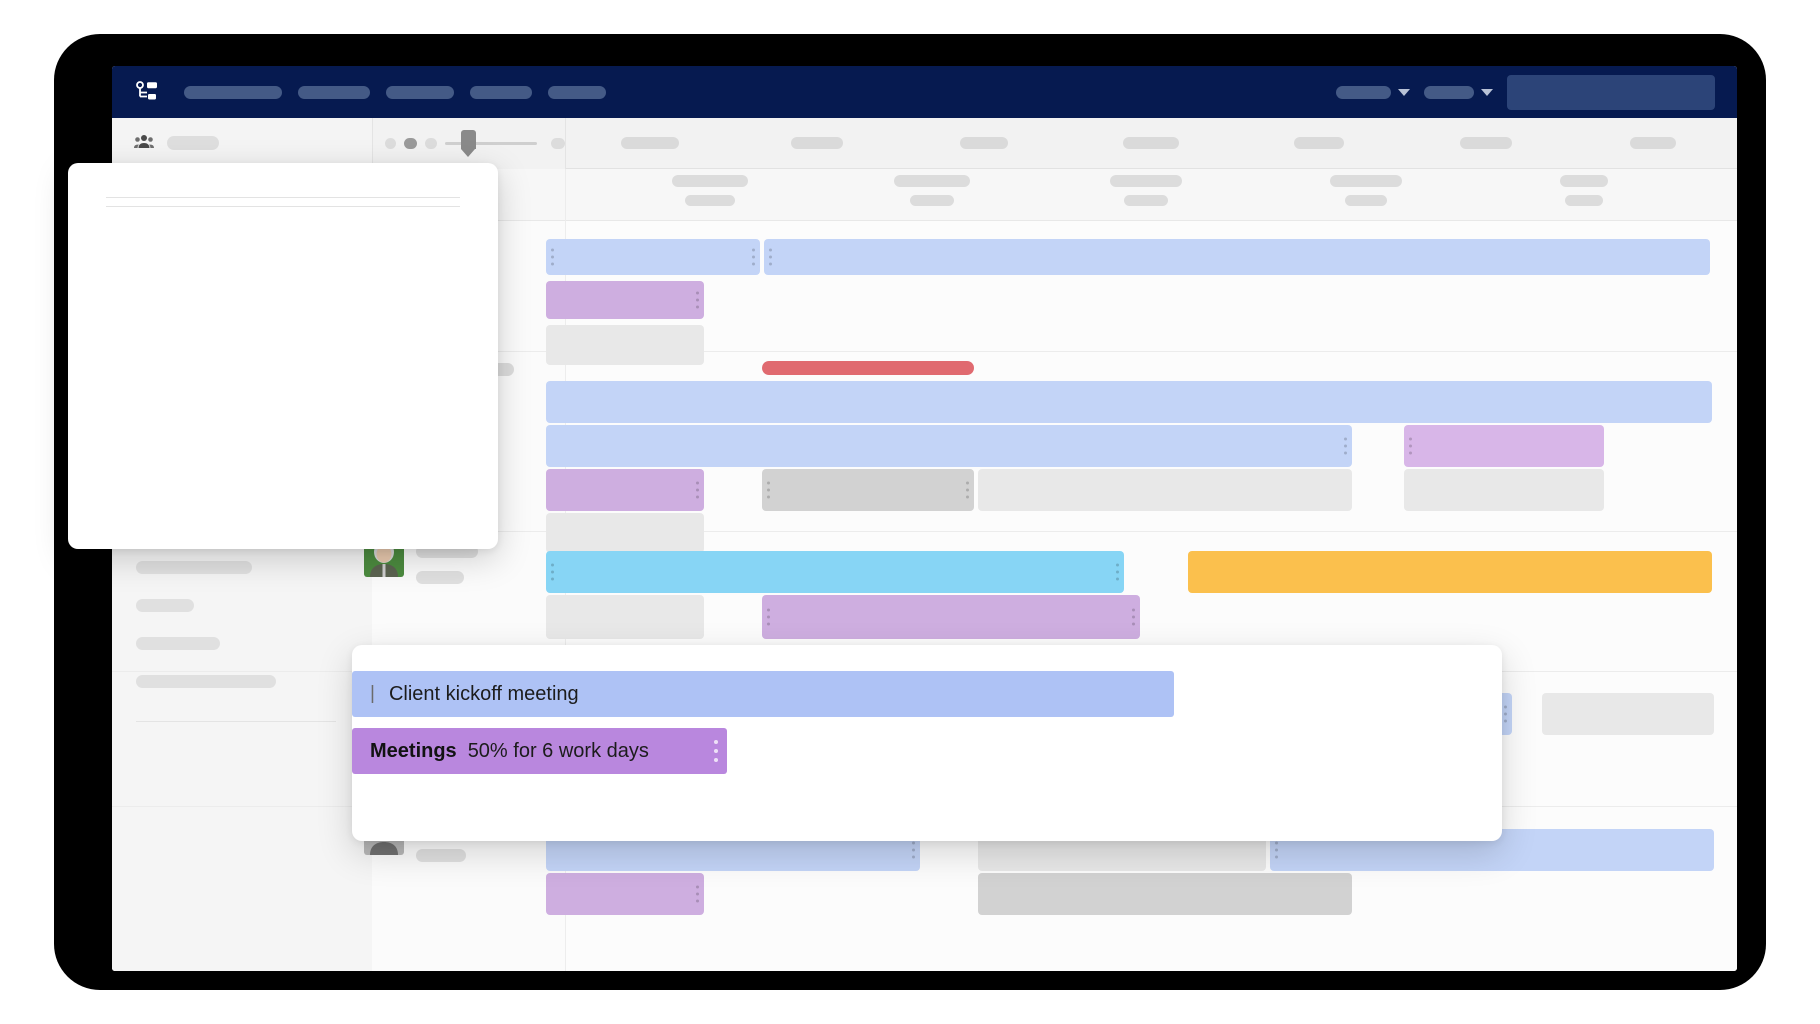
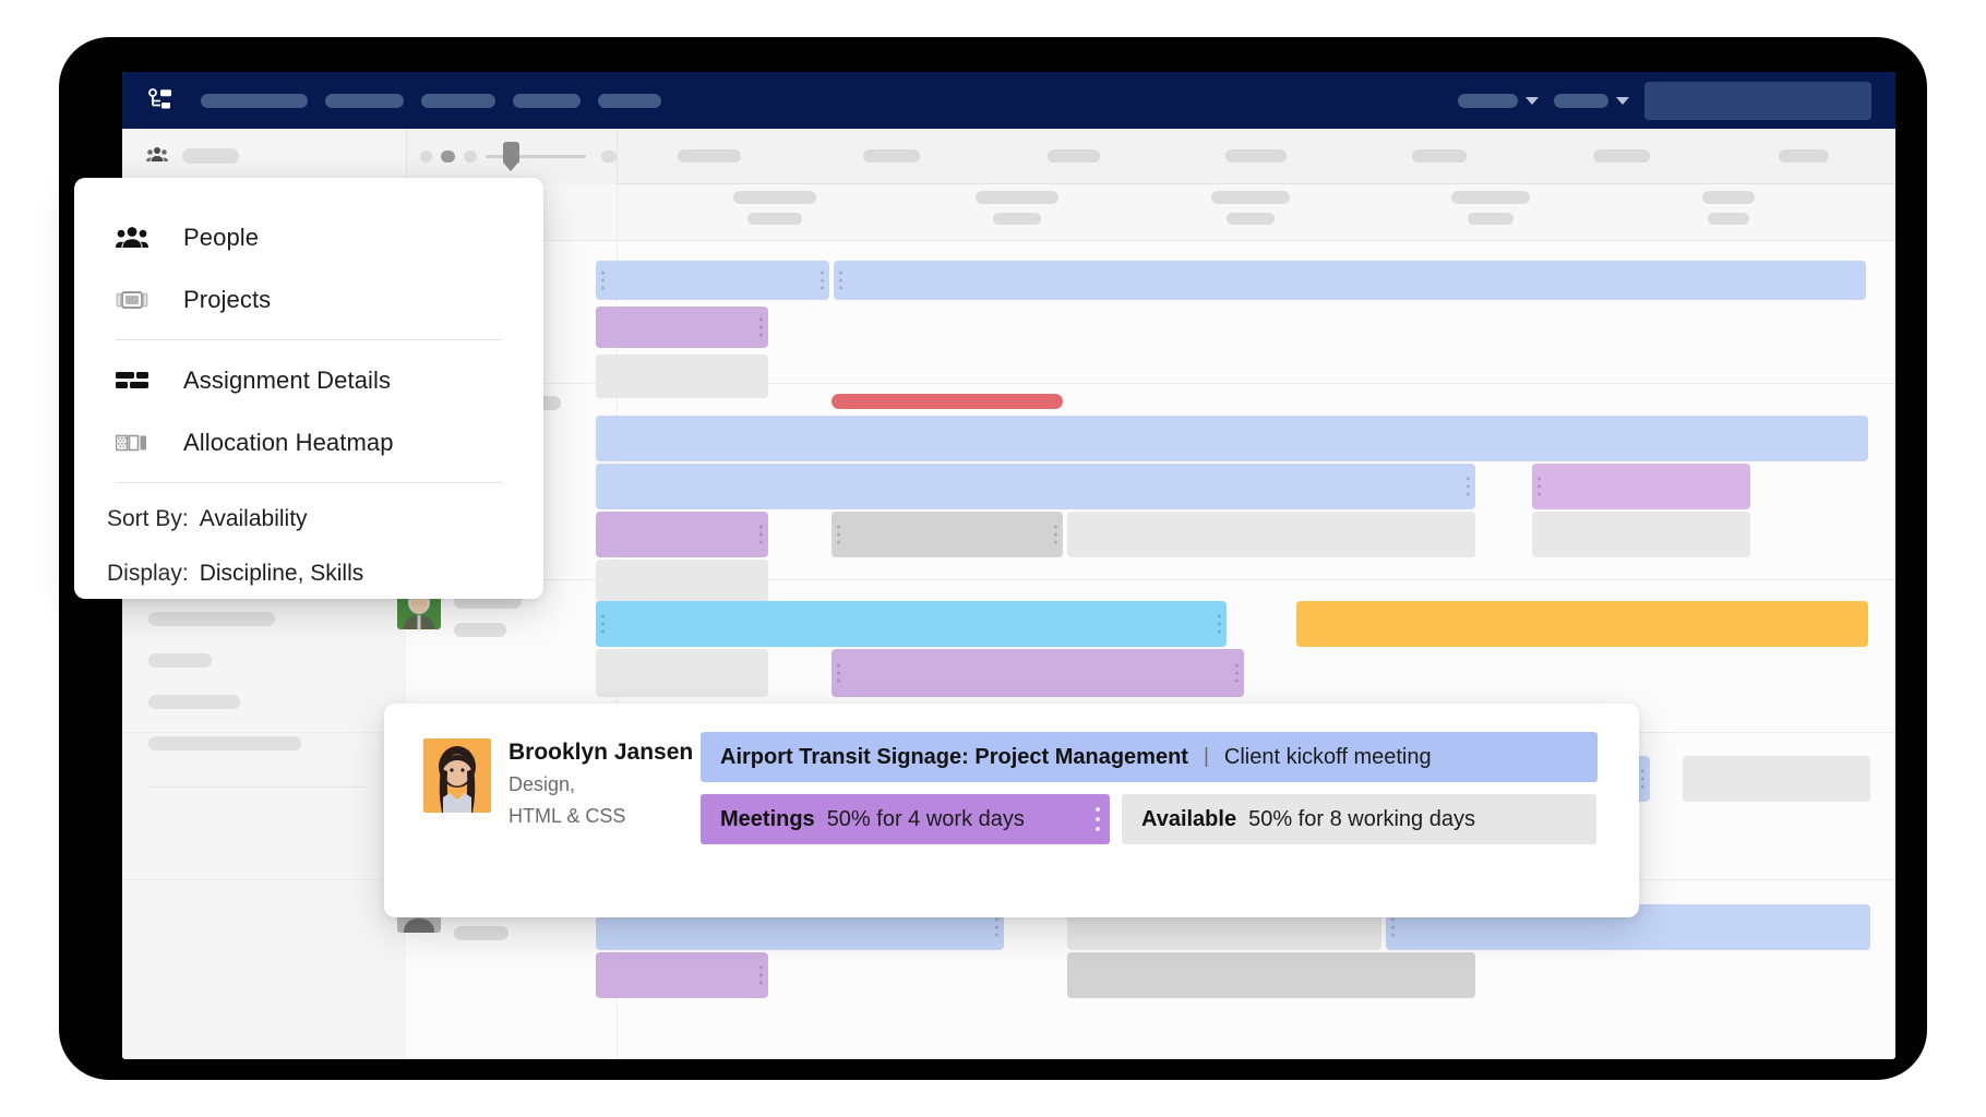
+ People
+ Projects
+ Assignment Details
+ Allocation Heatmap
+ Sort By:
+ Availability
+ Display:
+ Discipline, Skills
+ Brooklyn Jansen
+ Design,
+ HTML & CSS
+ Airport Transit Signage: Project Management
  |
  Client kickoff meeting
  Meetings
- 50% for 6 work days
+ 50% for 4 work days
+ Available
+ 50% for 8 working days
